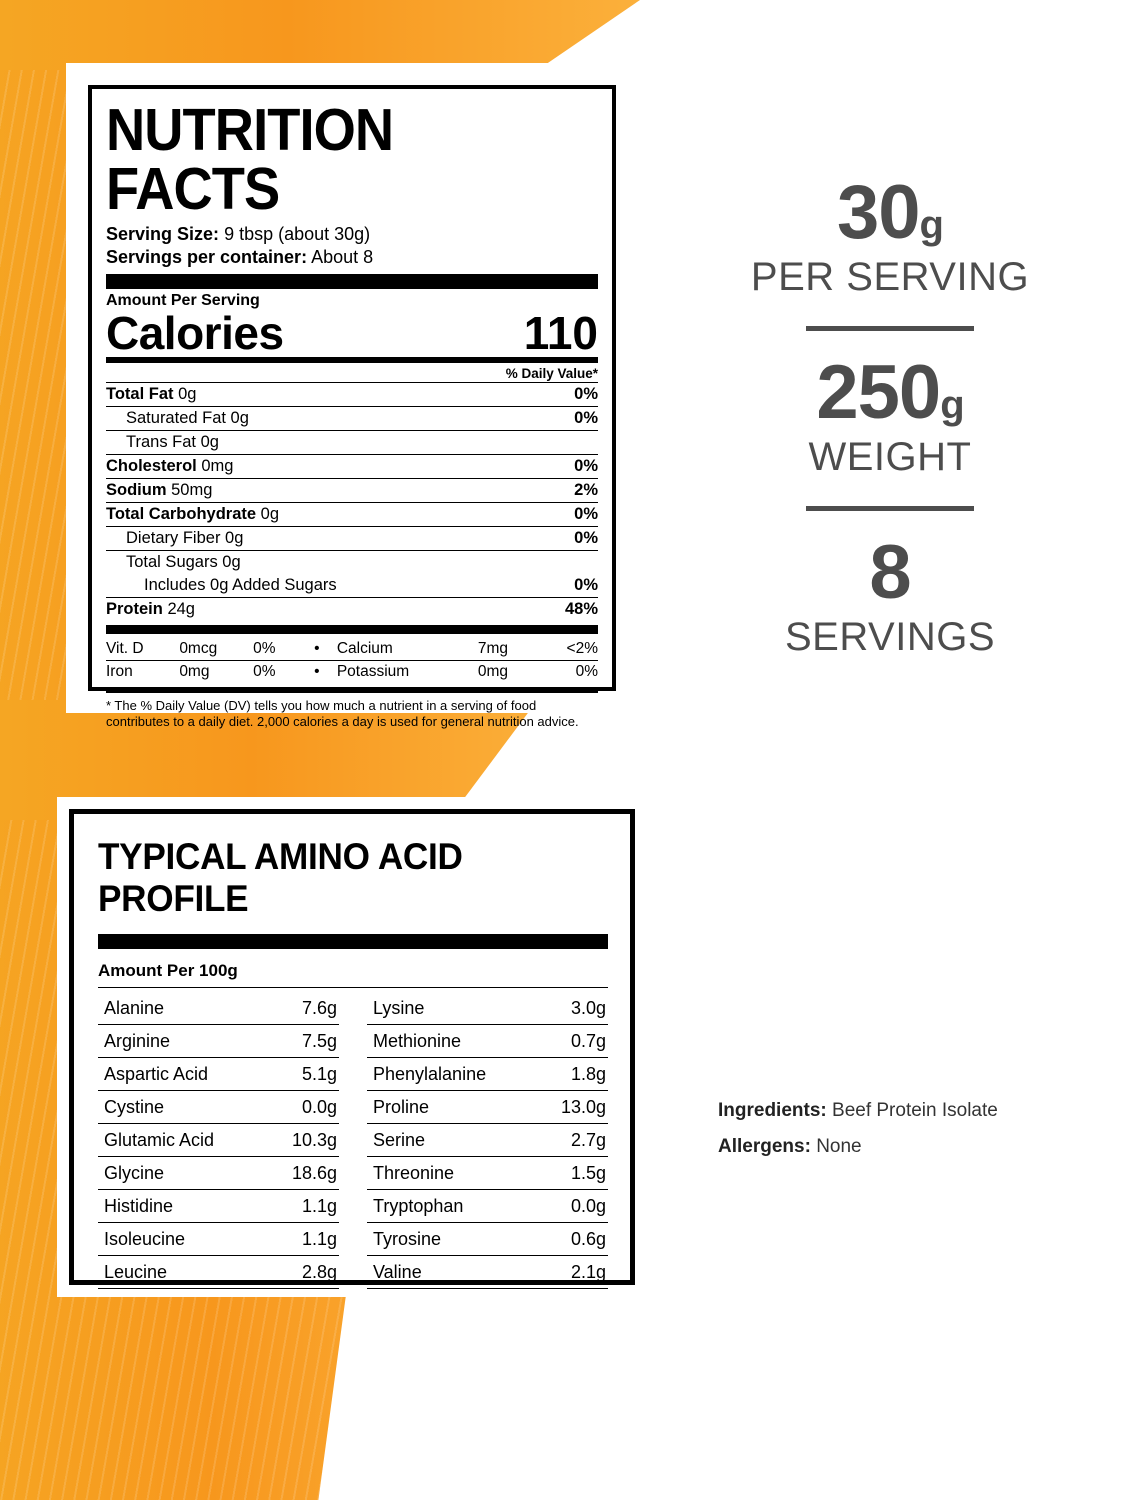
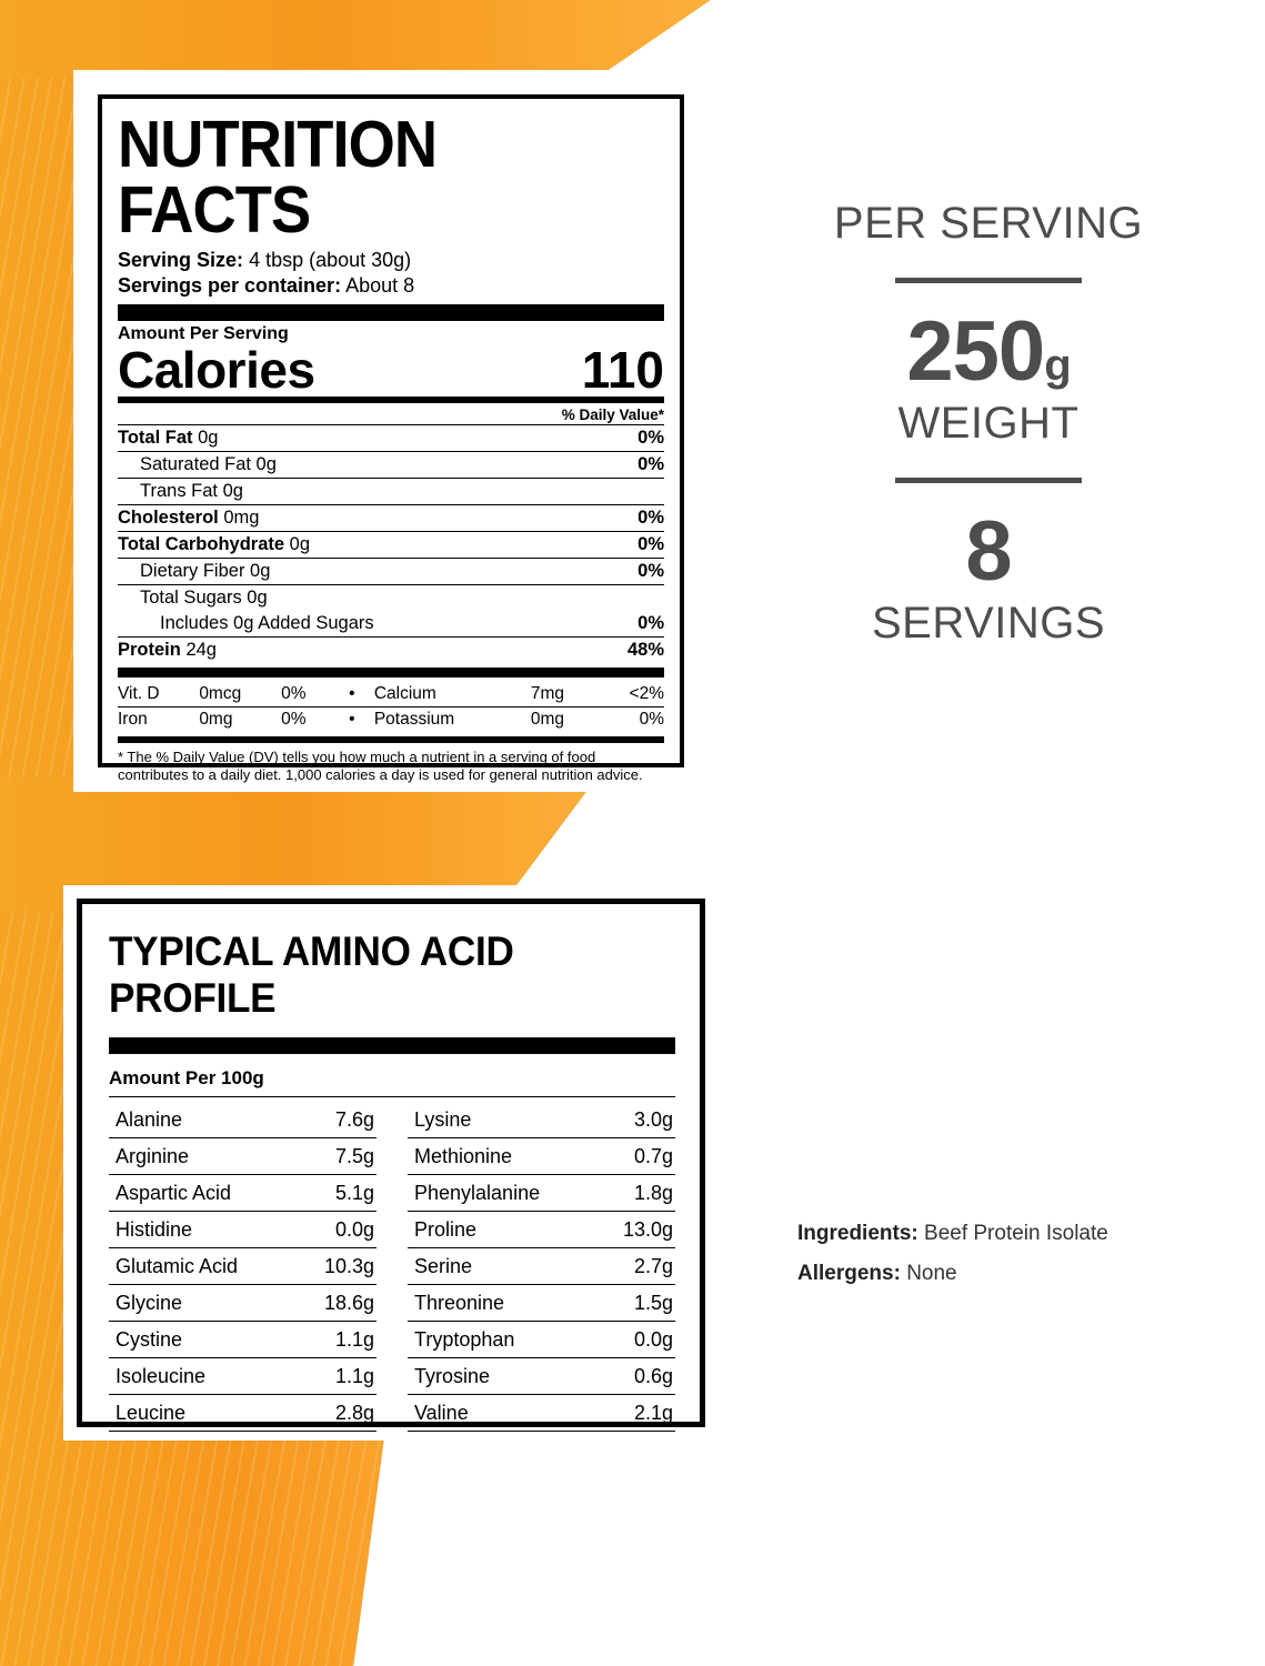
  NUTRITION FACTS
- Serving Size: 9 tbsp (about 30g)
+ Serving Size: 4 tbsp (about 30g)
  Servings per container: About 8
  Amount Per Serving
  Calories
  110
  % Daily Value*
  Total Fat 0g
  0%
  Saturated Fat 0g
  0%
  Trans Fat 0g
  Cholesterol 0mg
  0%
- Sodium 50mg
- 2%
  Total Carbohydrate 0g
  0%
  Dietary Fiber 0g
  0%
  Total Sugars 0g
  Includes 0g Added Sugars
  0%
  Protein 24g
  48%
  Vit. D	0mcg	0%	•	Calcium	7mg	<2%
  Iron	0mg	0%	•	Potassium	0mg	0%
- * The % Daily Value (DV) tells you how much a nutrient in a serving of food contributes to a daily diet. 2,000 calories a day is used for general nutrition advice.
+ * The % Daily Value (DV) tells you how much a nutrient in a serving of food contributes to a daily diet. 1,000 calories a day is used for general nutrition advice.
  TYPICAL AMINO ACID PROFILE
  Amount Per 100g
  Alanine
  7.6g
  Arginine
  7.5g
  Aspartic Acid
  5.1g
- Cystine
+ Histidine
  0.0g
  Glutamic Acid
  10.3g
  Glycine
  18.6g
- Histidine
+ Cystine
  1.1g
  Isoleucine
  1.1g
  Leucine
  2.8g
  Lysine
  3.0g
  Methionine
  0.7g
  Phenylalanine
  1.8g
  Proline
  13.0g
  Serine
  2.7g
  Threonine
  1.5g
  Tryptophan
  0.0g
  Tyrosine
  0.6g
  Valine
  2.1g
- 30g
  PER SERVING
  250g
  WEIGHT
  8
  SERVINGS
  Ingredients: Beef Protein Isolate
  Allergens: None
